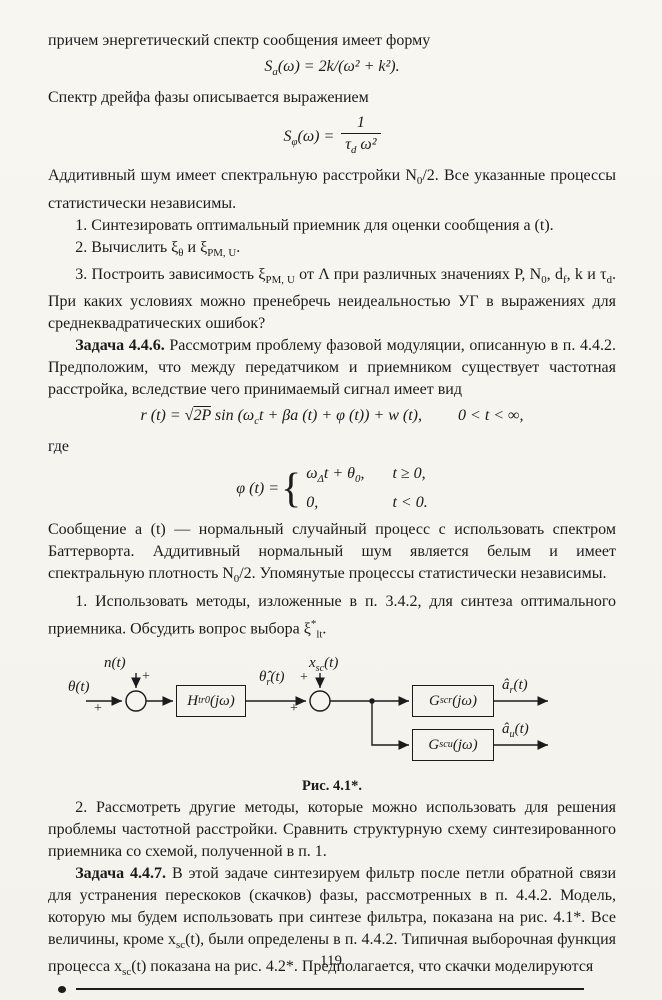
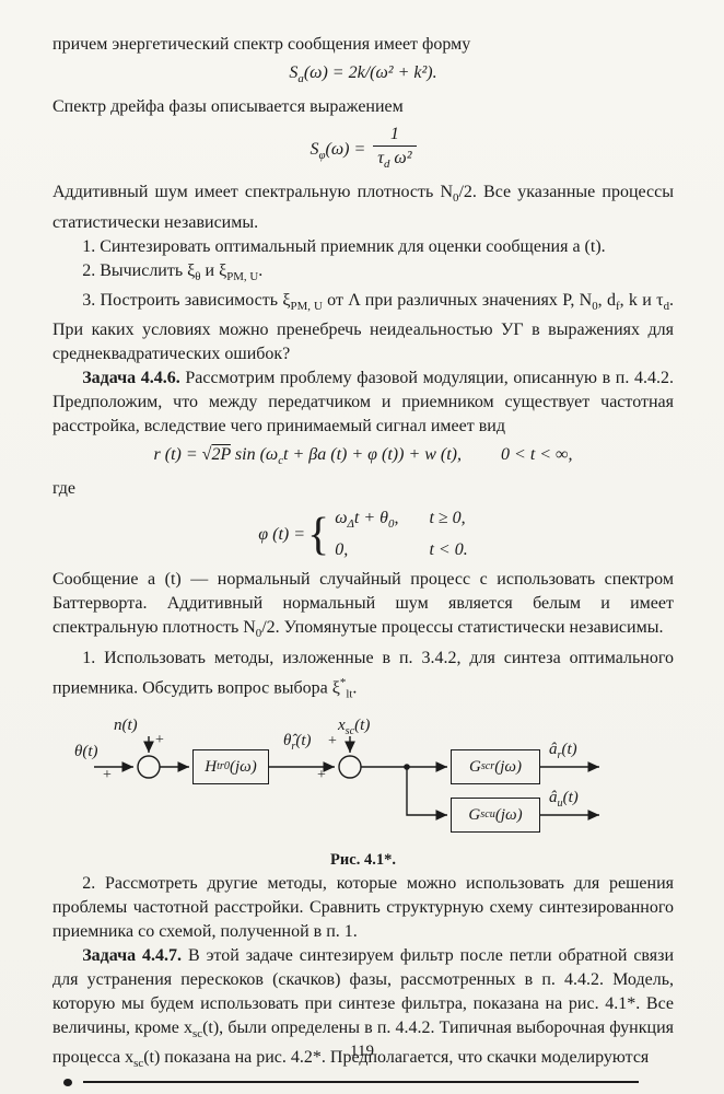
  причем энергетический спектр сообщения имеет форму
  Sa(ω) = 2k/(ω² + k²).
  Спектр дрейфа фазы описывается выражением
  Sφ(ω) =
  1
  τd ω²
- Аддитивный шум имеет спектральную расстройки N0/2. Все указанные процессы статистически независимы.
+ Аддитивный шум имеет спектральную плотность N0/2. Все указанные процессы статистически независимы.
  1. Синтезировать оптимальный приемник для оценки сообщения a (t).
  2. Вычислить ξθ и ξРМ, U.
  3. Построить зависимость ξРМ, U от Λ при различных значениях P, N0, df, k и τd. При каких условиях можно пренебречь неидеальностью УГ в выражениях для среднеквадратических ошибок?
  Задача 4.4.6. Рассмотрим проблему фазовой модуляции, описанную в п. 4.4.2. Предположим, что между передатчиком и приемником существует частотная расстройка, вследствие чего принимаемый сигнал имеет вид
  r (t) = √2P sin (ωct + βa (t) + φ (t)) + w (t), 0 < t < ∞,
  где
  φ (t) =
  {
  ωΔt + θ0,
  t ≥ 0,
  0,
  t < 0.
  Сообщение a (t) — нормальный случайный процесс с использовать спектром Баттерворта. Аддитивный нормальный шум является белым и имеет спектральную плотность N0/2. Упомянутые процессы статистически независимы.
  1. Использовать методы, изложенные в п. 3.4.2, для синтеза оптимального приемника. Обсудить вопрос выбора ξ*lt.
  θ(t)
  +
  n(t)
  +
  H
  tr0
  (jω)
  θ̂r(t)
  +
  xsc(t)
  +
  G
  scr
  (jω)
  G
  scu
  (jω)
  âr(t)
  âu(t)
  Рис. 4.1*.
  2. Рассмотреть другие методы, которые можно использовать для решения проблемы частотной расстройки. Сравнить структурную схему синтезированного приемника со схемой, полученной в п. 1.
  Задача 4.4.7. В этой задаче синтезируем фильтр после петли обратной связи для устранения перескоков (скачков) фазы, рассмотренных в п. 4.4.2. Модель, которую мы будем использовать при синтезе фильтра, показана на рис. 4.1*. Все величины, кроме xsc(t), были определены в п. 4.4.2. Типичная выборочная функция процесса xsc(t) показана на рис. 4.2*. Предполагается, что скачки моделируются
  119
